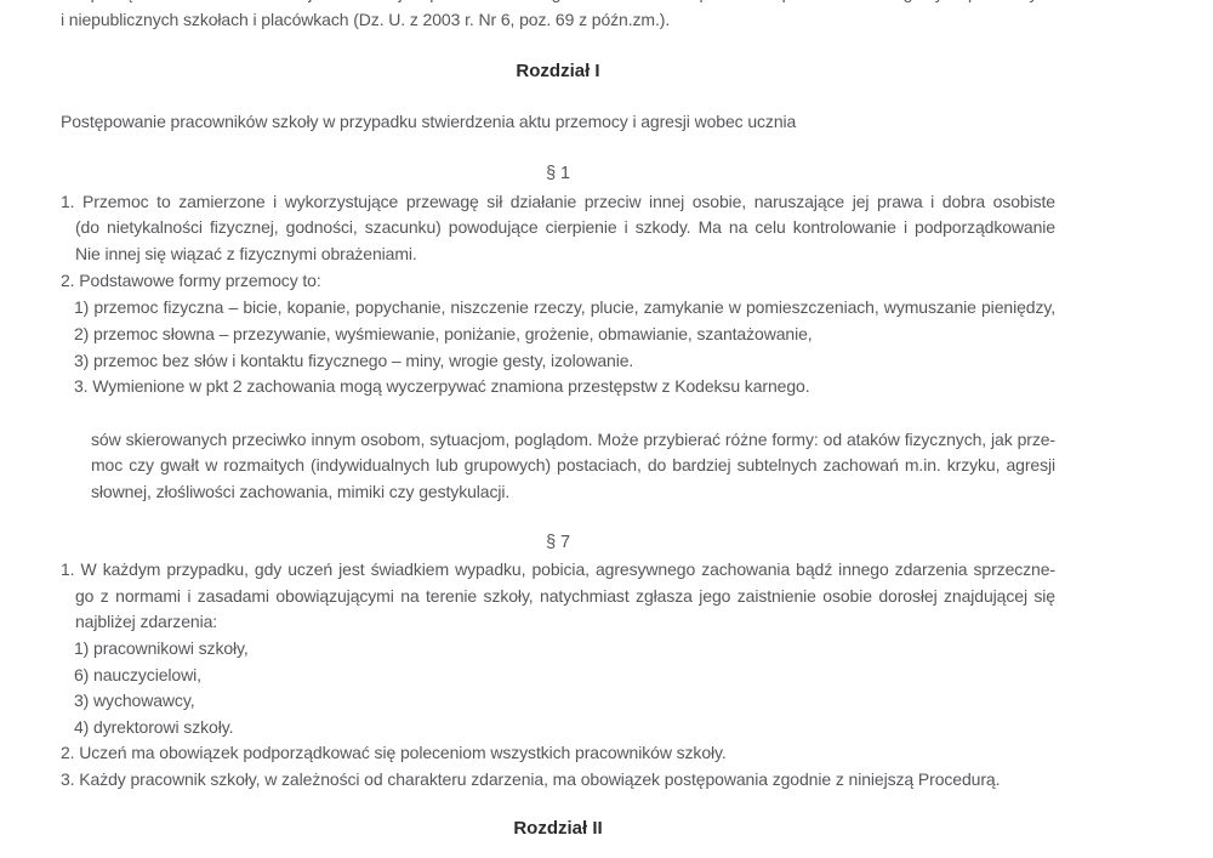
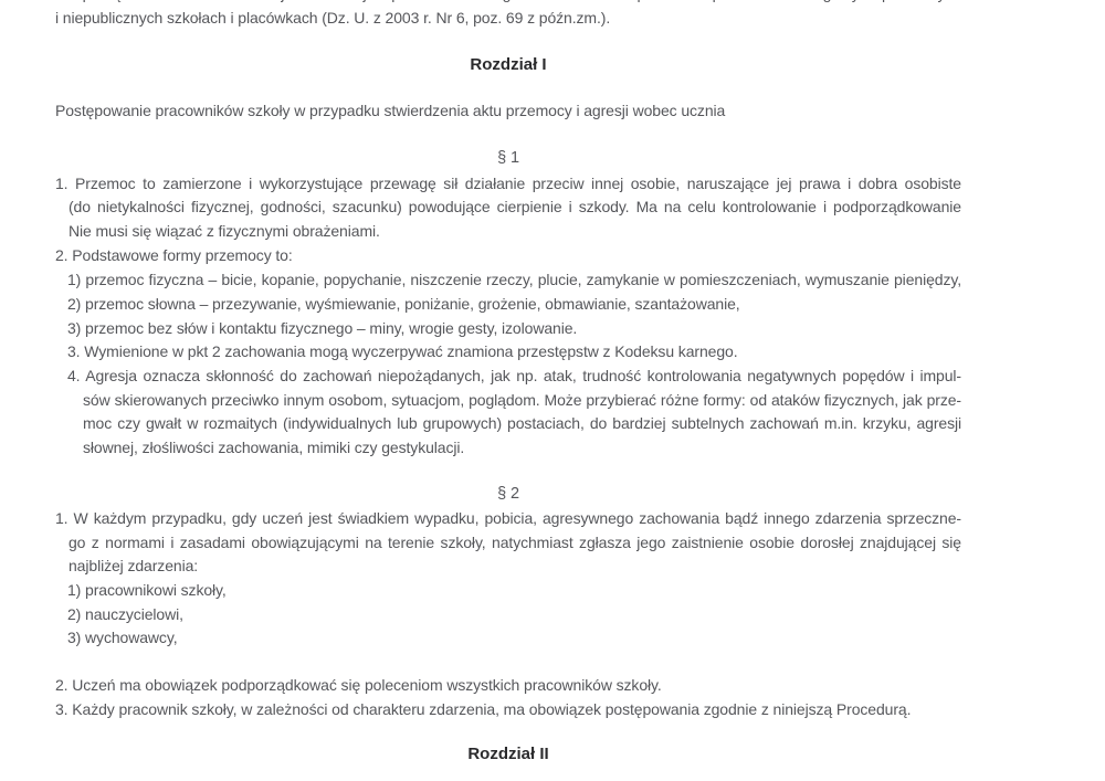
  i niepublicznych szkołach i placówkach (Dz. U. z 2003 r. Nr 6, poz. 69 z późn.zm.).
  Rozdział I
  Postępowanie pracowników szkoły w przypadku stwierdzenia aktu przemocy i agresji wobec ucznia
  § 1
  1. Przemoc to zamierzone i wykorzystujące przewagę sił działanie przeciw innej osobie, naruszające jej prawa i dobra osobiste
  (do nietykalności fizycznej, godności, szacunku) powodujące cierpienie i szkody. Ma na celu kontrolowanie i podporządkowanie
- Nie innej się wiązać z fizycznymi obrażeniami.
+ Nie musi się wiązać z fizycznymi obrażeniami.
  2. Podstawowe formy przemocy to:
  1) przemoc fizyczna – bicie, kopanie, popychanie, niszczenie rzeczy, plucie, zamykanie w pomieszczeniach, wymuszanie pieniędzy,
  2) przemoc słowna – przezywanie, wyśmiewanie, poniżanie, grożenie, obmawianie, szantażowanie,
  3) przemoc bez słów i kontaktu fizycznego – miny, wrogie gesty, izolowanie.
  3. Wymienione w pkt 2 zachowania mogą wyczerpywać znamiona przestępstw z Kodeksu karnego.
+ 4. Agresja oznacza skłonność do zachowań niepożądanych, jak np. atak, trudność kontrolowania negatywnych popędów i impul-
  sów skierowanych przeciwko innym osobom, sytuacjom, poglądom. Może przybierać różne formy: od ataków fizycznych, jak prze-
  moc czy gwałt w rozmaitych (indywidualnych lub grupowych) postaciach, do bardziej subtelnych zachowań m.in. krzyku, agresji
  słownej, złośliwości zachowania, mimiki czy gestykulacji.
- § 7
+ § 2
  1. W każdym przypadku, gdy uczeń jest świadkiem wypadku, pobicia, agresywnego zachowania bądź innego zdarzenia sprzeczne-
  go z normami i zasadami obowiązującymi na terenie szkoły, natychmiast zgłasza jego zaistnienie osobie dorosłej znajdującej się
  najbliżej zdarzenia:
  1) pracownikowi szkoły,
- 6) nauczycielowi,
+ 2) nauczycielowi,
  3) wychowawcy,
- 4) dyrektorowi szkoły.
  2. Uczeń ma obowiązek podporządkować się poleceniom wszystkich pracowników szkoły.
  3. Każdy pracownik szkoły, w zależności od charakteru zdarzenia, ma obowiązek postępowania zgodnie z niniejszą Procedurą.
  Rozdział II
